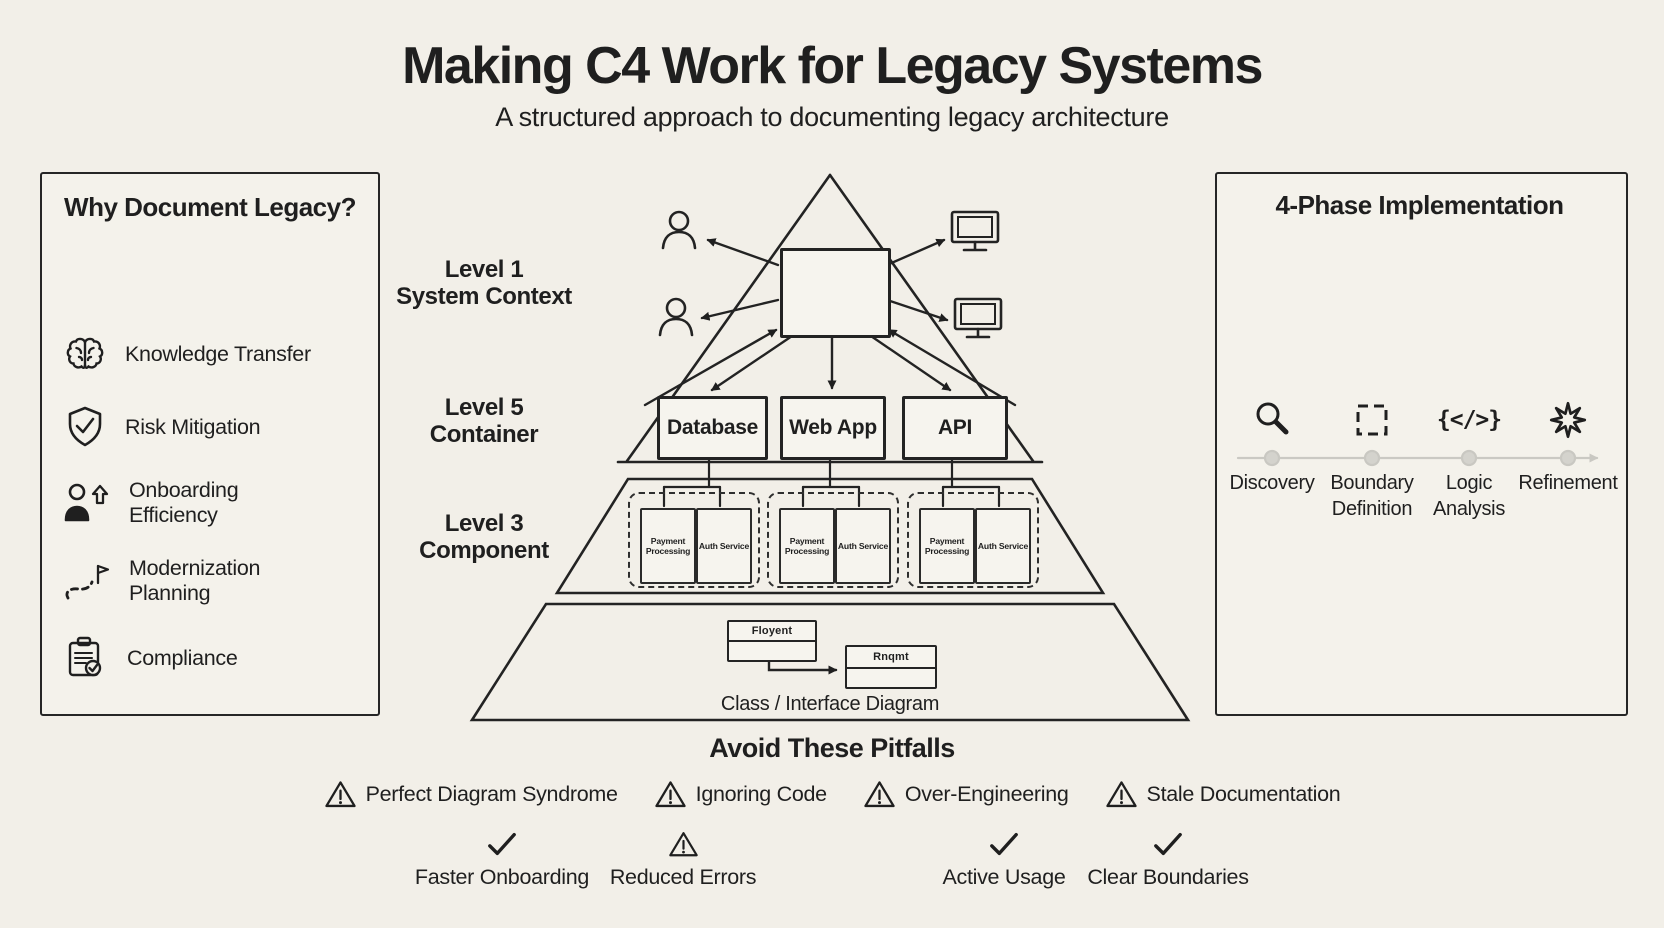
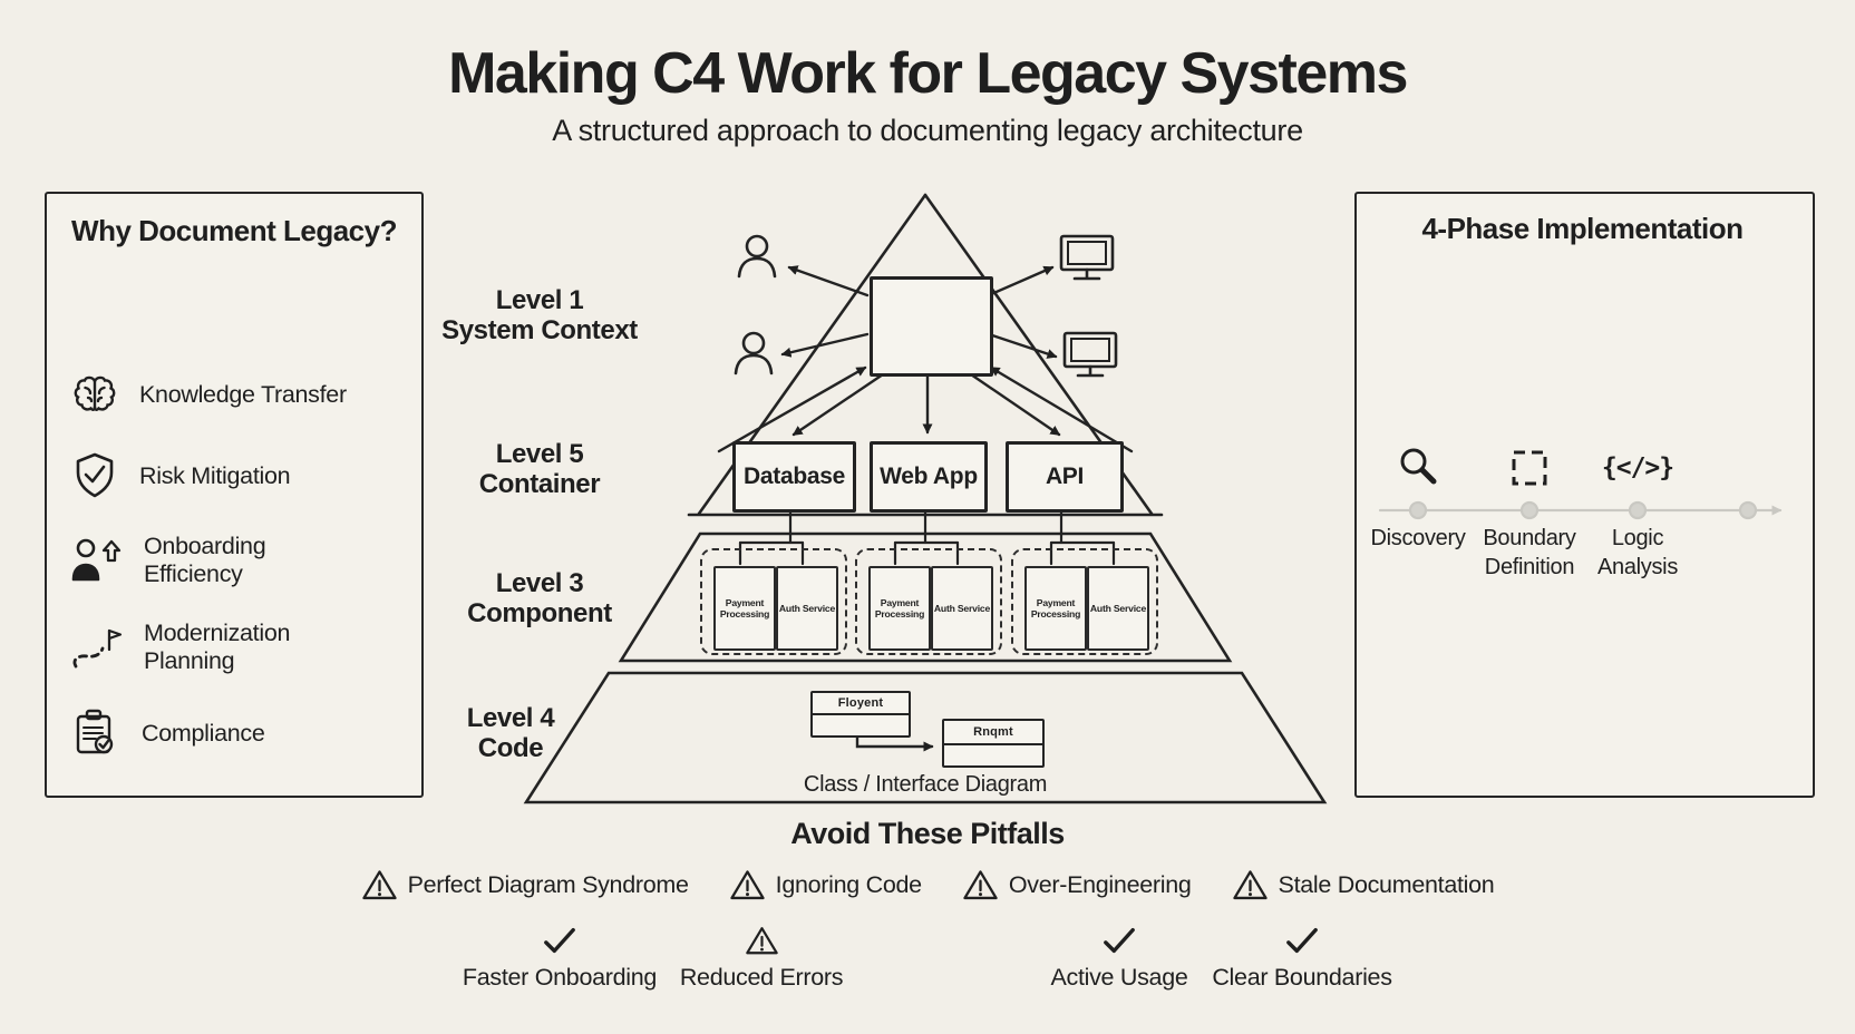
  Making C4 Work for Legacy Systems
  A structured approach to documenting legacy architecture
  Why Document Legacy?
  Knowledge Transfer
  Risk Mitigation
  Onboarding Efficiency
  Modernization Planning
  Compliance
  Level 1
  System Context
  Level 5
  Container
  Level 3
  Component
+ Level 4
+ Code
  Database
  Web App
  API
  Payment Processing
  Auth Service
  Payment Processing
  Auth Service
  Payment Processing
  Auth Service
  Floyent
  Rnqmt
  Class / Interface Diagram
  4-Phase Implementation
  Discovery
  Boundary Definition
  {</>}
  Logic Analysis
- Refinement
  Avoid These Pitfalls
  Perfect Diagram Syndrome
  Ignoring Code
  Over-Engineering
  Stale Documentation
  Faster Onboarding
  Reduced Errors
  Active Usage
  Clear Boundaries
